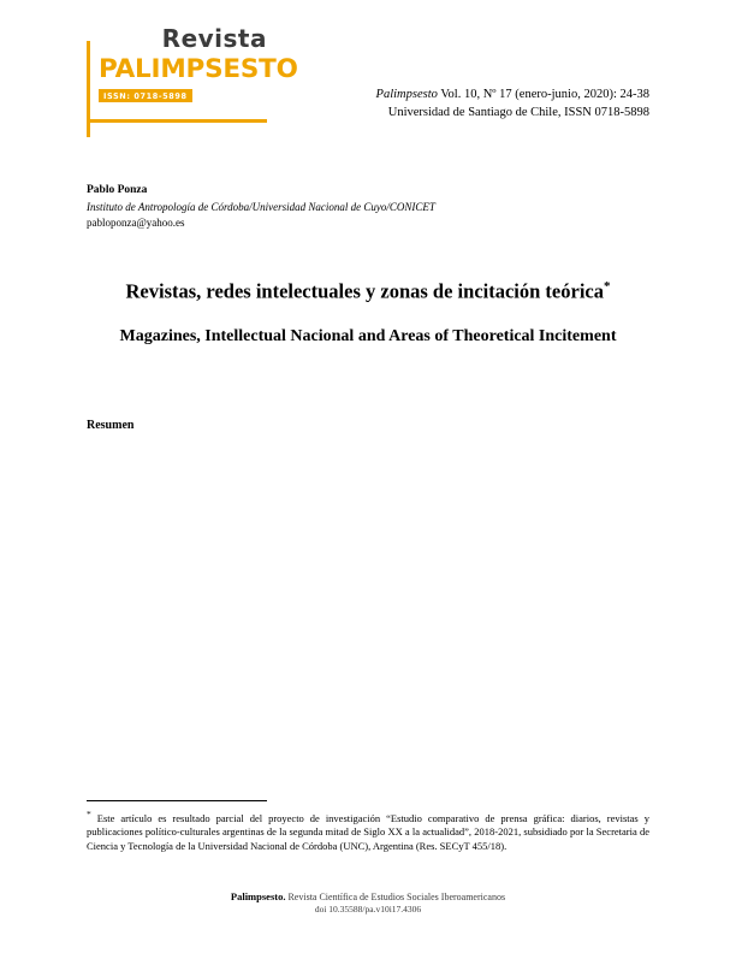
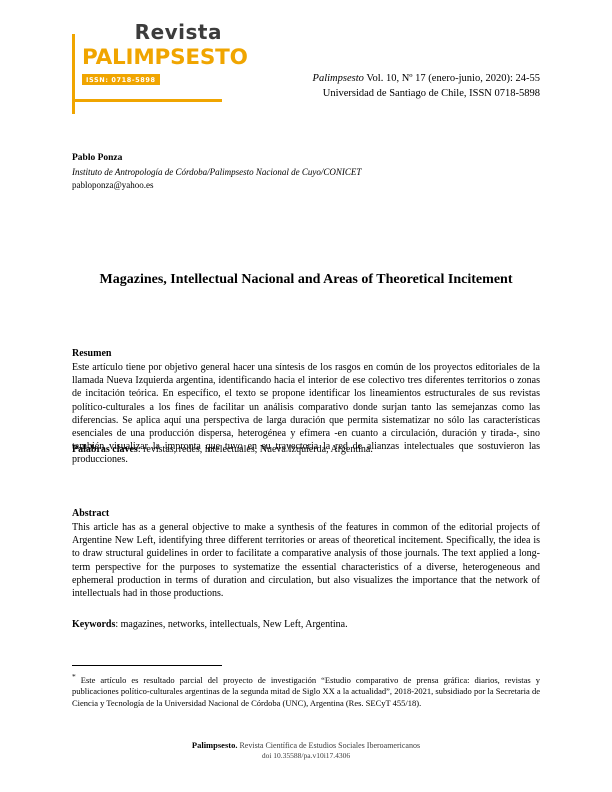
  Revista
  PALIMPSESTO
  ISSN: 0718-5898
- Palimpsesto Vol. 10, Nº 17 (enero-junio, 2020): 24-38
+ Palimpsesto Vol. 10, Nº 17 (enero-junio, 2020): 24-55
  Universidad de Santiago de Chile, ISSN 0718-5898
  Pablo Ponza
- Instituto de Antropología de Córdoba/Universidad Nacional de Cuyo/CONICET
+ Instituto de Antropología de Córdoba/Palimpsesto Nacional de Cuyo/CONICET
  pabloponza@yahoo.es
- Revistas, redes intelectuales y zonas de incitación teórica*
  Magazines, Intellectual Nacional and Areas of Theoretical Incitement
  Resumen
+ Este artículo tiene por objetivo general hacer una síntesis de los rasgos en común de los proyectos editoriales de la llamada Nueva Izquierda argentina, identificando hacia el interior de ese colectivo tres diferentes territorios o zonas de incitación teórica. En específico, el texto se propone identificar los lineamientos estructurales de sus revistas político-culturales a los fines de facilitar un análisis comparativo donde surjan tanto las semejanzas como las diferencias. Se aplica aquí una perspectiva de larga duración que permita sistematizar no sólo las características esenciales de una producción dispersa, heterogénea y efímera -en cuanto a circulación, duración y tirada-, sino también visualizar la impronta que tuvo en su trayectoria la red de alianzas intelectuales que sostuvieron las producciones.
+ Palabras claves: revistas, redes, intelectuales, Nueva Izquierda, Argentina.
+ Abstract
+ This article has as a general objective to make a synthesis of the features in common of the editorial projects of Argentine New Left, identifying three different territories or areas of theoretical incitement. Specifically, the idea is to draw structural guidelines in order to facilitate a comparative analysis of those journals. The text applied a long-term perspective for the purposes to systematize the essential characteristics of a diverse, heterogeneous and ephemeral production in terms of duration and circulation, but also visualizes the importance that the network of intellectuals had in those productions.
+ Keywords: magazines, networks, intellectuals, New Left, Argentina.
  * Este artículo es resultado parcial del proyecto de investigación “Estudio comparativo de prensa gráfica: diarios, revistas y publicaciones político-culturales argentinas de la segunda mitad de Siglo XX a la actualidad”, 2018-2021, subsidiado por la Secretaria de Ciencia y Tecnología de la Universidad Nacional de Córdoba (UNC), Argentina (Res. SECyT 455/18).
  Palimpsesto. Revista Científica de Estudios Sociales Iberoamericanos
  doi 10.35588/pa.v10i17.4306
